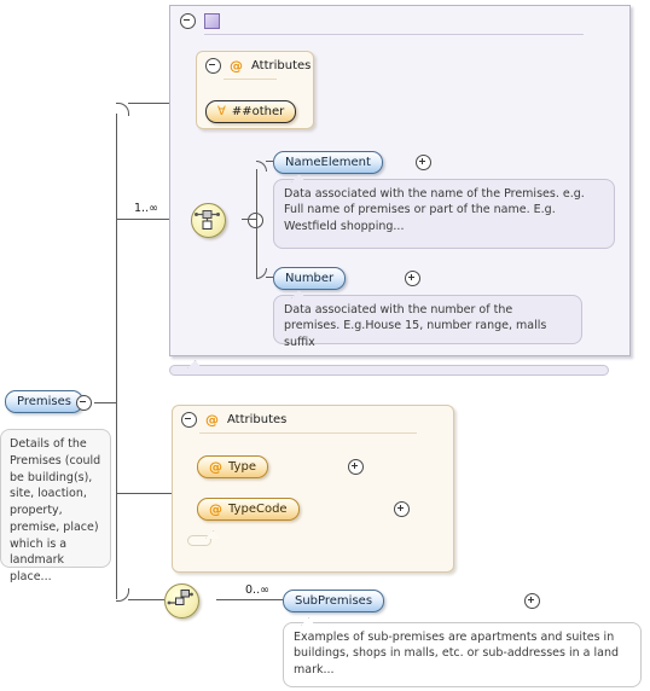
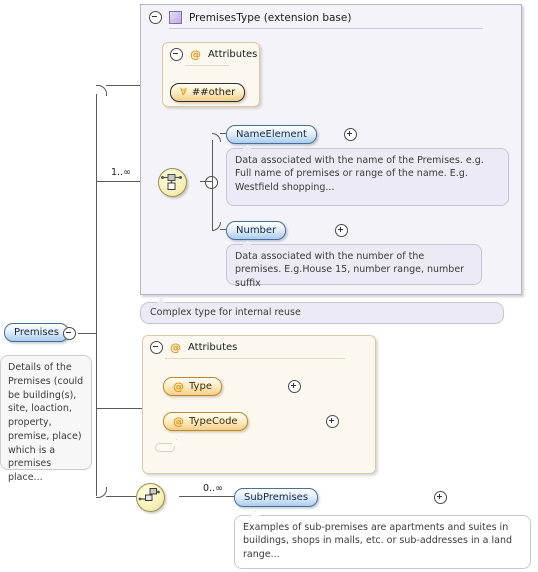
  Premises
- Details of the Premises (could be building(s), site, loaction, property, premise, place) which is a landmark place...
+ Details of the Premises (could be building(s), site, loaction, property, premise, place) which is a premises place...
+ PremisesType (extension base)
  @
  Attributes
  ∀
  ##other
  1..∞
  NameElement
- Data associated with the name of the Premises. e.g. Full name of premises or part of the name. E.g. Westfield shopping...
+ Data associated with the name of the Premises. e.g. Full name of premises or range of the name. E.g. Westfield shopping...
  Number
- Data associated with the number of the premises. E.g.House 15, number range, malls suffix
+ Data associated with the number of the premises. E.g.House 15, number range, number suffix
+ Complex type for internal reuse
  @
  Attributes
  @
  Type
  @
  TypeCode
  0..∞
  SubPremises
- Examples of sub-premises are apartments and suites in buildings, shops in malls, etc. or sub-addresses in a land mark...
+ Examples of sub-premises are apartments and suites in buildings, shops in malls, etc. or sub-addresses in a land range...
